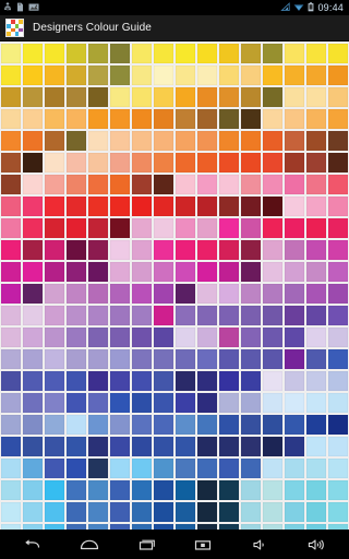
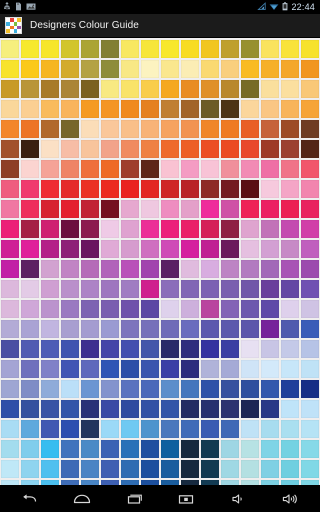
- 09:44
+ 22:44
  Designers Colour Guide
